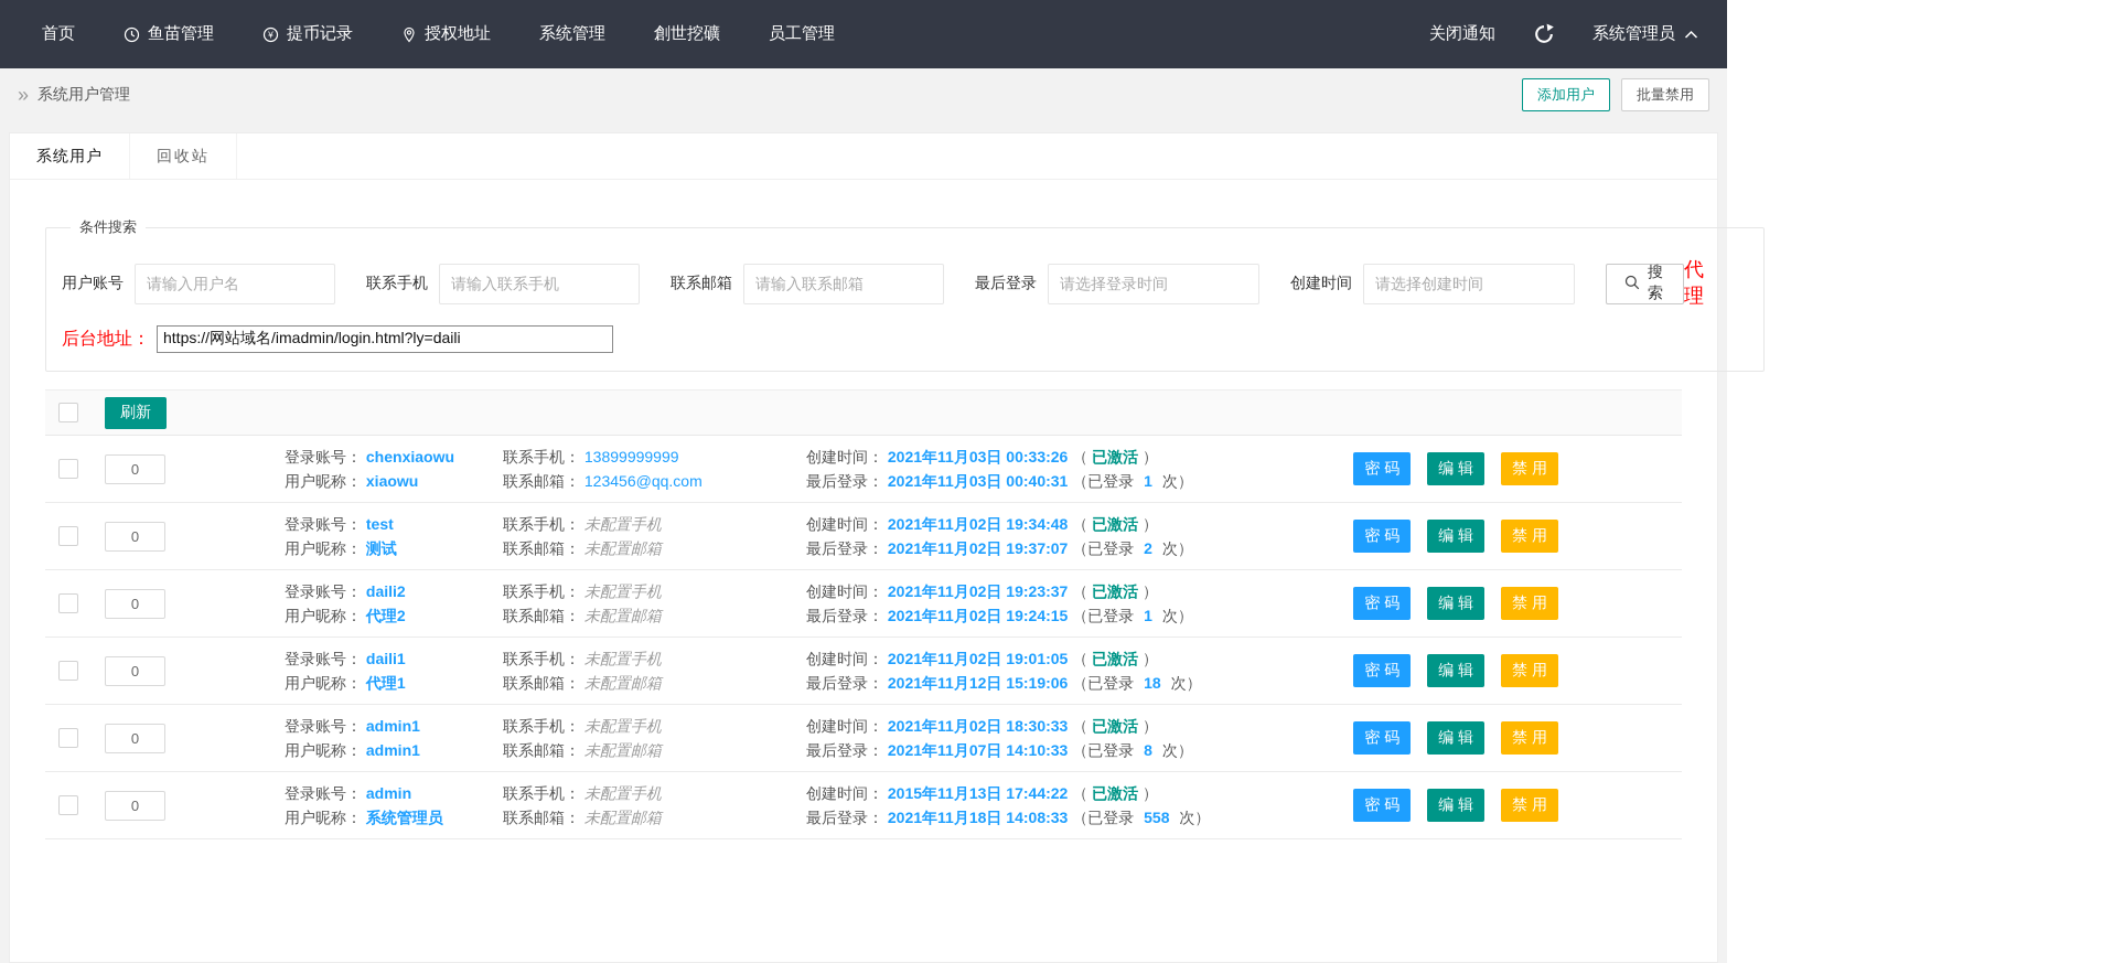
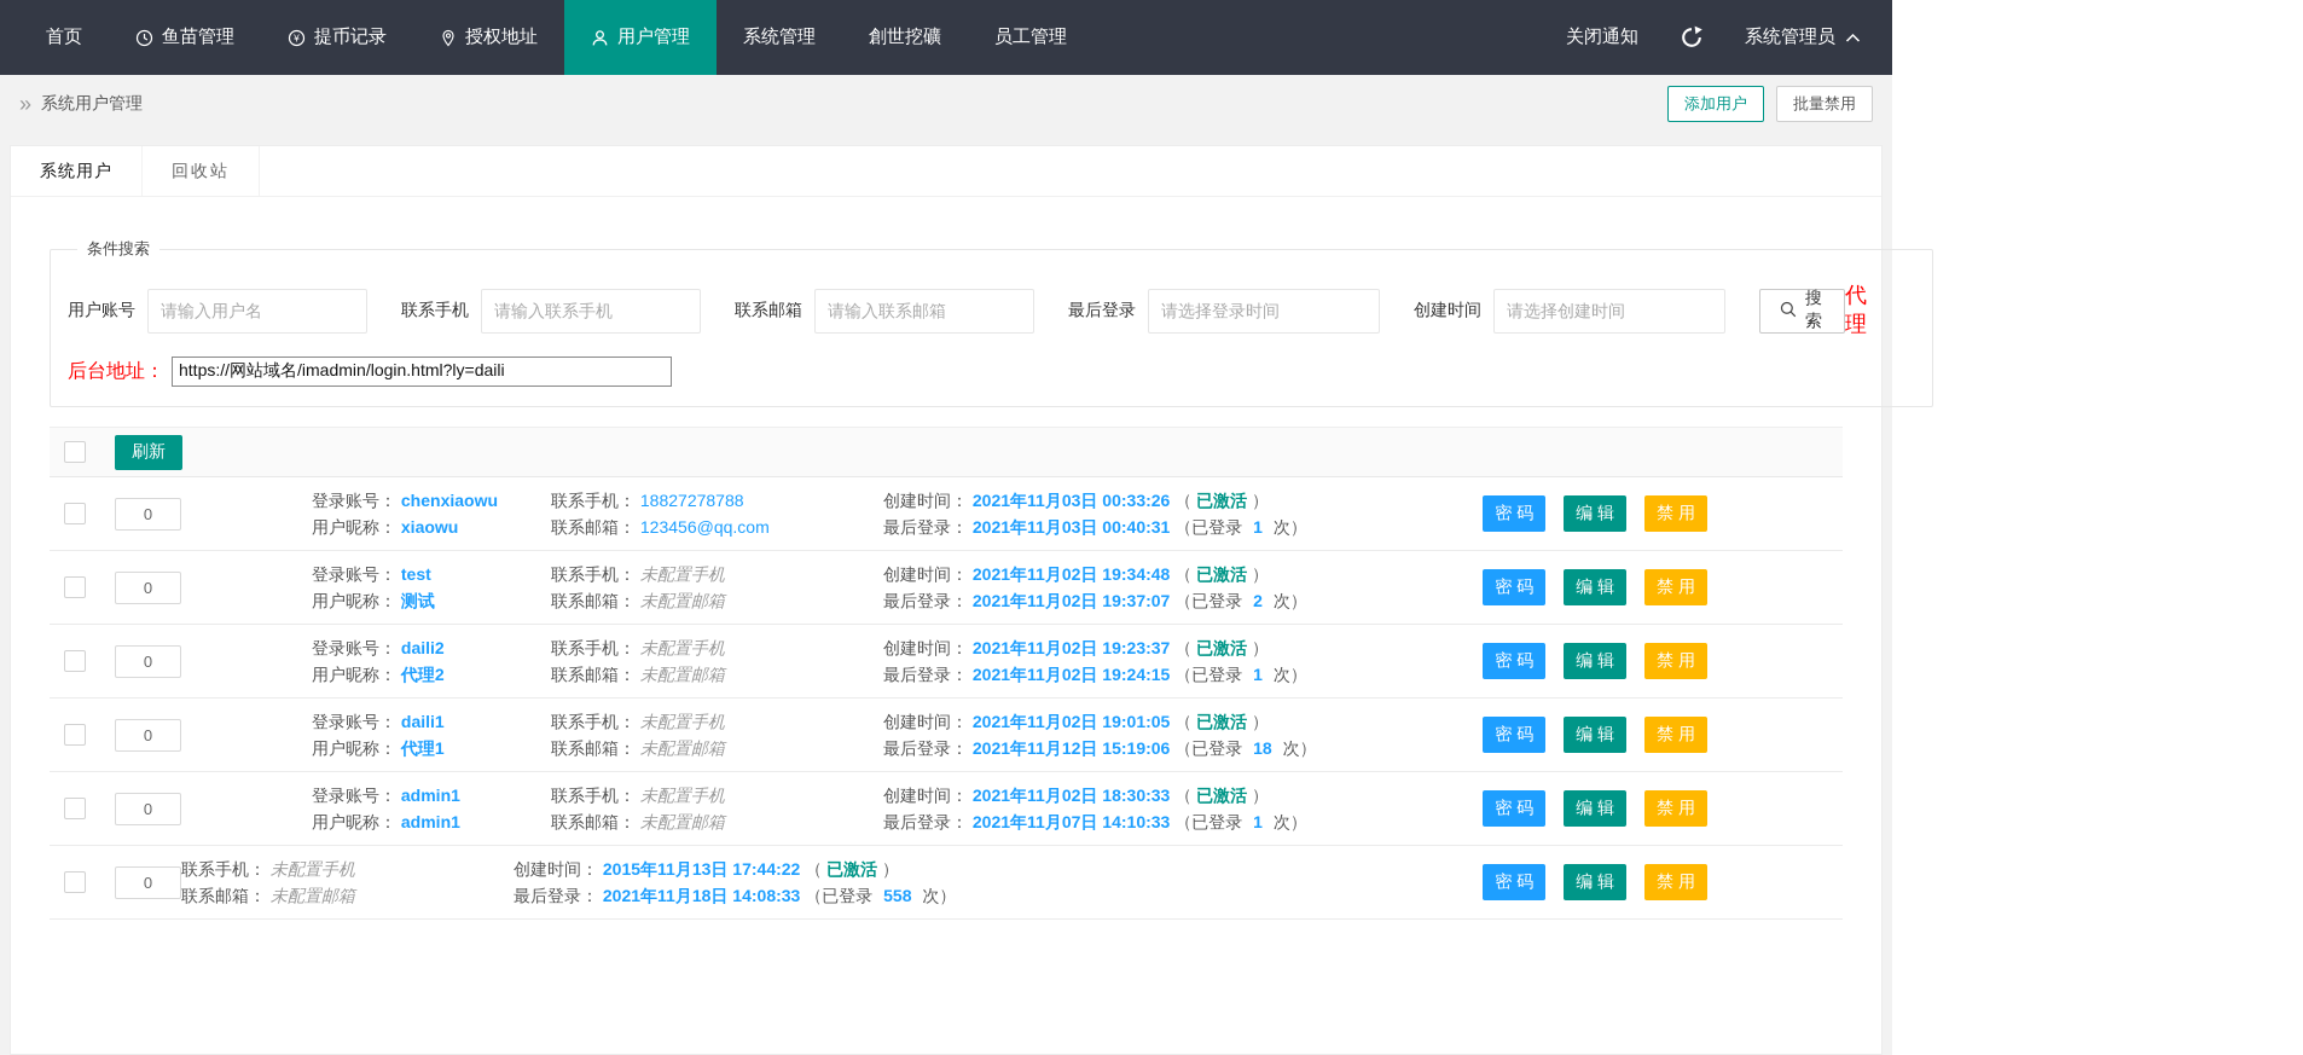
  首页
  鱼苗管理
  ¥
  提币记录
  授权地址
+ 用户管理
  系统管理
  創世挖礦
  员工管理
  关闭通知
  系统管理员
  »
  系统用户管理
  添加用户
  批量禁用
  系统用户
  回收站
  条件搜索
  用户账号
  请输入用户名
  联系手机
  请输入联系手机
  联系邮箱
  请输入联系邮箱
  最后登录
  请选择登录时间
  创建时间
  请选择创建时间
  搜 索
  代理
  后台地址：
  https://网站域名/imadmin/login.html?ly=daili
  刷新
  0
  登录账号： chenxiaowu
  用户昵称： xiaowu
- 联系手机： 13899999999
+ 联系手机： 18827278788
  联系邮箱： 123456@qq.com
  创建时间： 2021年11月03日 00:33:26 （ 已激活 ）
  最后登录： 2021年11月03日 00:40:31 （已登录 1 次）
  密 码
  编 辑
  禁 用
  0
  登录账号： test
  用户昵称： 测试
  联系手机： 未配置手机
  联系邮箱： 未配置邮箱
  创建时间： 2021年11月02日 19:34:48 （ 已激活 ）
  最后登录： 2021年11月02日 19:37:07 （已登录 2 次）
  密 码
  编 辑
  禁 用
  0
  登录账号： daili2
  用户昵称： 代理2
  联系手机： 未配置手机
  联系邮箱： 未配置邮箱
  创建时间： 2021年11月02日 19:23:37 （ 已激活 ）
  最后登录： 2021年11月02日 19:24:15 （已登录 1 次）
  密 码
  编 辑
  禁 用
  0
  登录账号： daili1
  用户昵称： 代理1
  联系手机： 未配置手机
  联系邮箱： 未配置邮箱
  创建时间： 2021年11月02日 19:01:05 （ 已激活 ）
  最后登录： 2021年11月12日 15:19:06 （已登录 18 次）
  密 码
  编 辑
  禁 用
  0
  登录账号： admin1
  用户昵称： admin1
  联系手机： 未配置手机
  联系邮箱： 未配置邮箱
  创建时间： 2021年11月02日 18:30:33 （ 已激活 ）
- 最后登录： 2021年11月07日 14:10:33 （已登录 8 次）
+ 最后登录： 2021年11月07日 14:10:33 （已登录 1 次）
  密 码
  编 辑
  禁 用
  0
- 登录账号： admin
- 用户昵称： 系统管理员
  联系手机： 未配置手机
  联系邮箱： 未配置邮箱
  创建时间： 2015年11月13日 17:44:22 （ 已激活 ）
  最后登录： 2021年11月18日 14:08:33 （已登录 558 次）
  密 码
  编 辑
  禁 用
